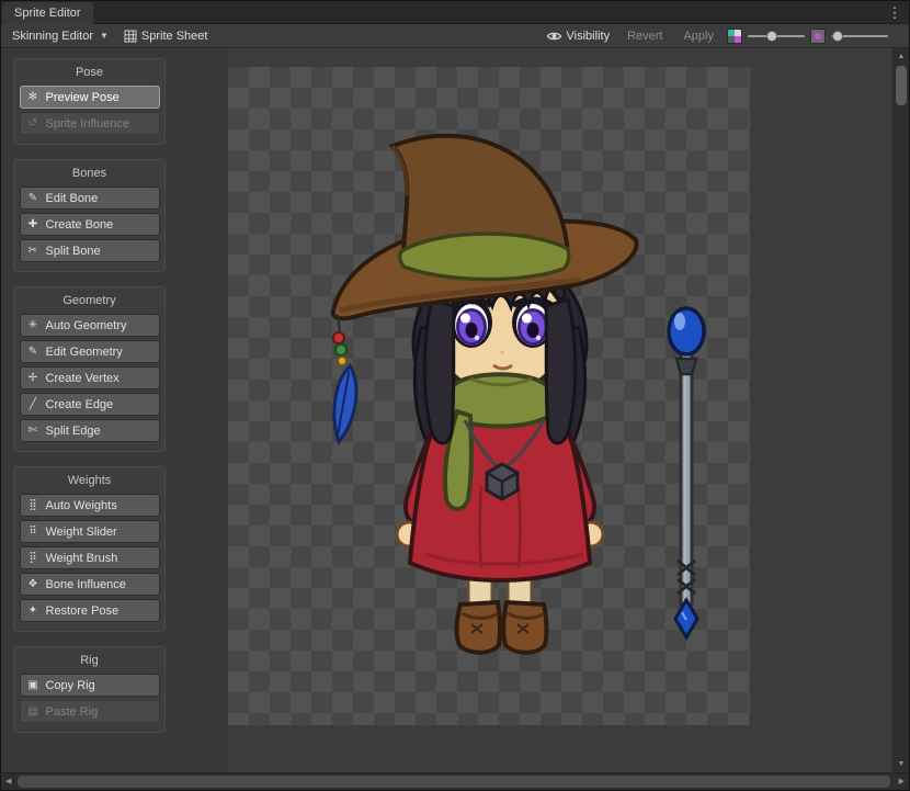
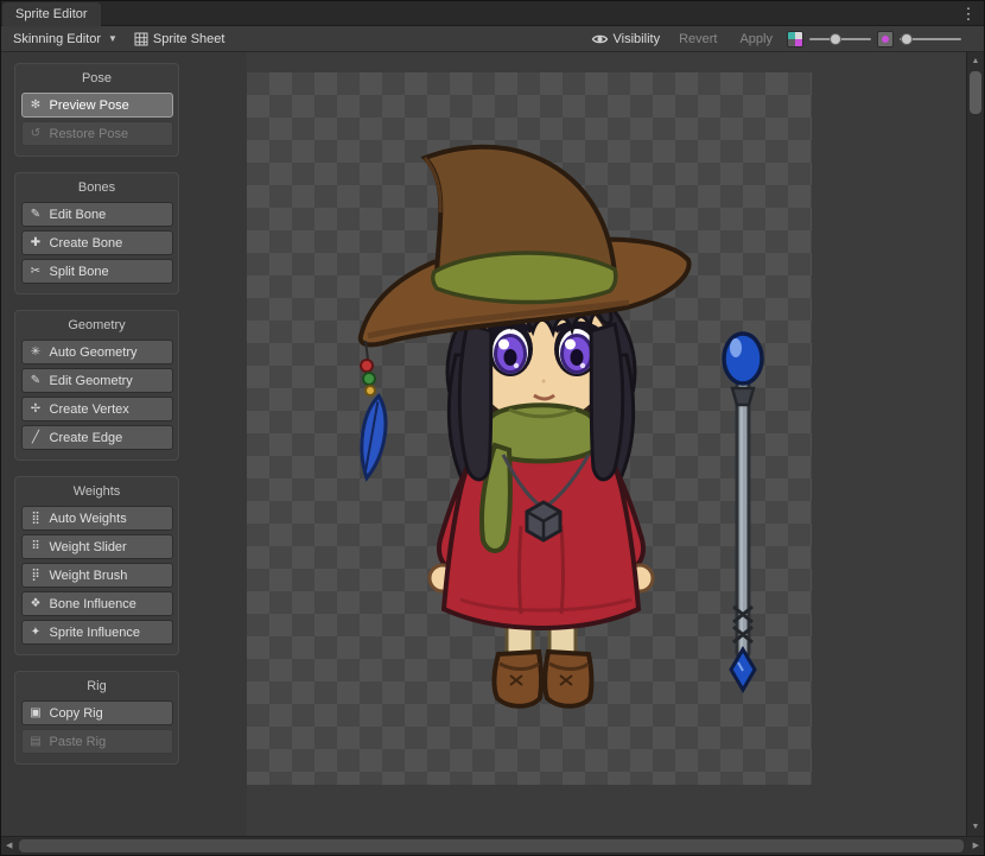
  Sprite Editor
  ⋮
  Skinning Editor
  ▼
  Sprite Sheet
  Visibility
  Revert
  Apply
  Pose
  ✻
  Preview Pose
  ↺
- Sprite Influence
+ Restore Pose
  Bones
  ✎
  Edit Bone
  ✚
  Create Bone
  ✂
  Split Bone
  Geometry
  ✳
  Auto Geometry
  ✎
  Edit Geometry
  ✢
  Create Vertex
  ╱
  Create Edge
- ✄
- Split Edge
  Weights
  ⣿
  Auto Weights
  ⠿
  Weight Slider
  ⡿
  Weight Brush
  ❖
  Bone Influence
  ✦
- Restore Pose
+ Sprite Influence
  Rig
  ▣
  Copy Rig
  ▤
  Paste Rig
